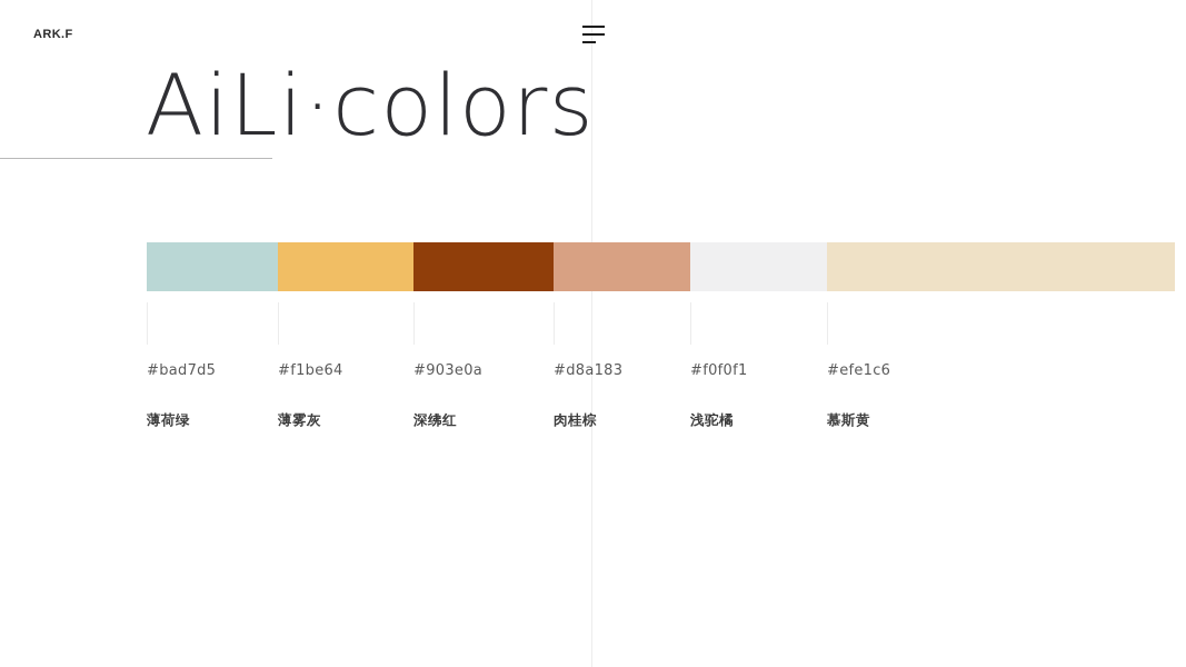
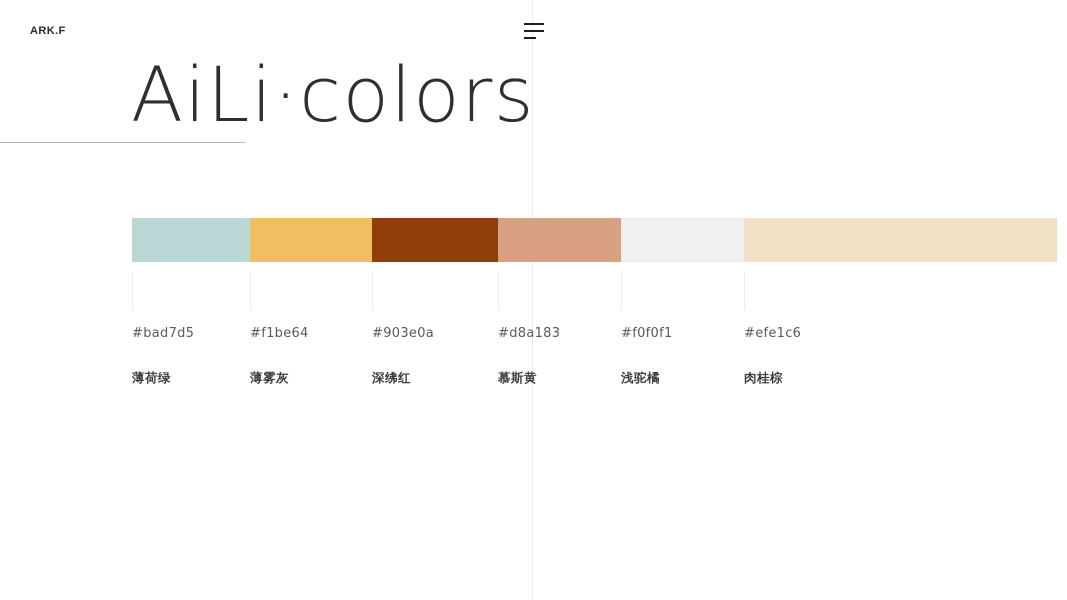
  ARK.F
  AiLi·colors
  #bad7d5
  #f1be64
  #903e0a
  #d8a183
  #f0f0f1
  #efe1c6
  薄荷绿
  薄雾灰
  深绋红
- 肉桂棕
+ 慕斯黄
  浅驼橘
- 慕斯黄
+ 肉桂棕
